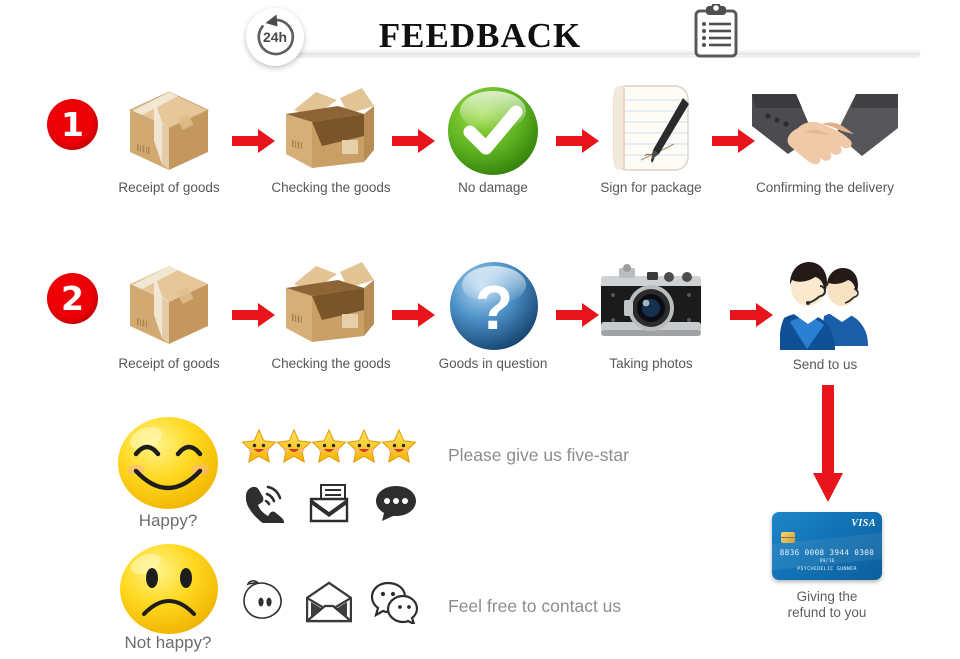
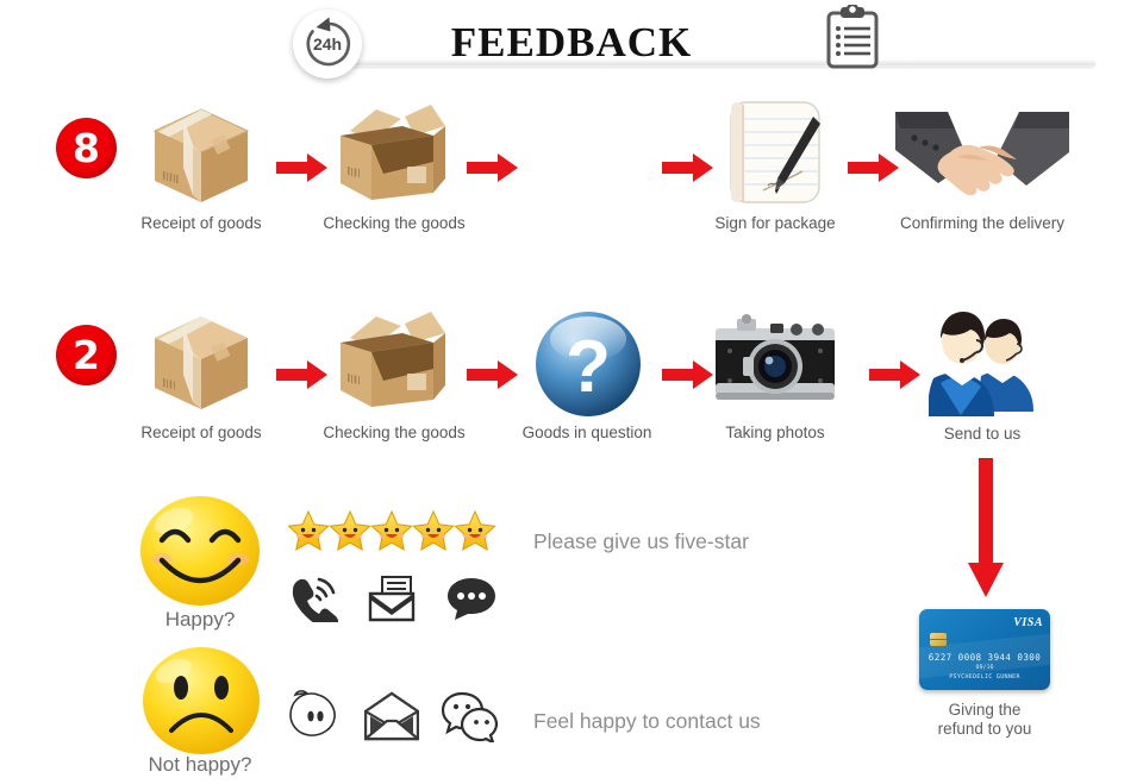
  24h
  FEEDBACK
- 1
+ 8
  Receipt of goods
  Checking the goods
- No damage
  Sign for package
  Confirming the delivery
  2
  Receipt of goods
  Checking the goods
  ?
  Goods in question
  Taking photos
  Send to us
  VISA
- 8836 0008 3944 0300
+ 6227 0008 3944 0300
  Giving the
  refund to you
  Happy?
  Please give us five-star
  Not happy?
- Feel free to contact us
+ Feel happy to contact us
